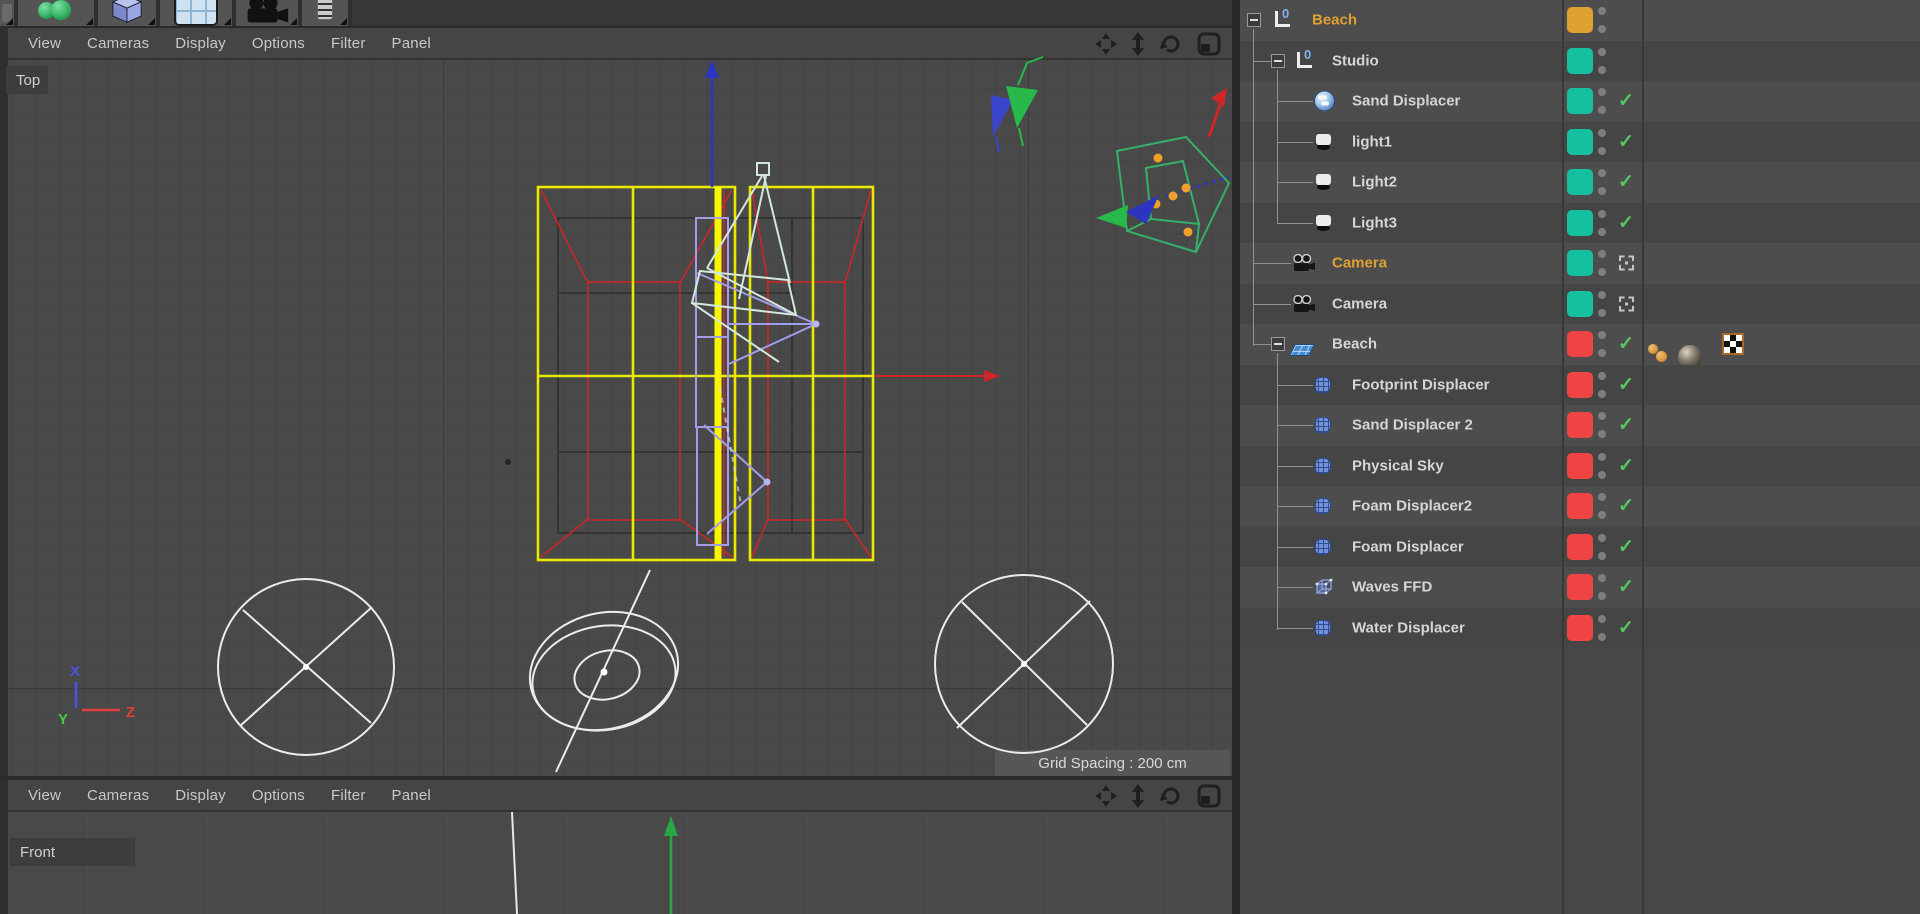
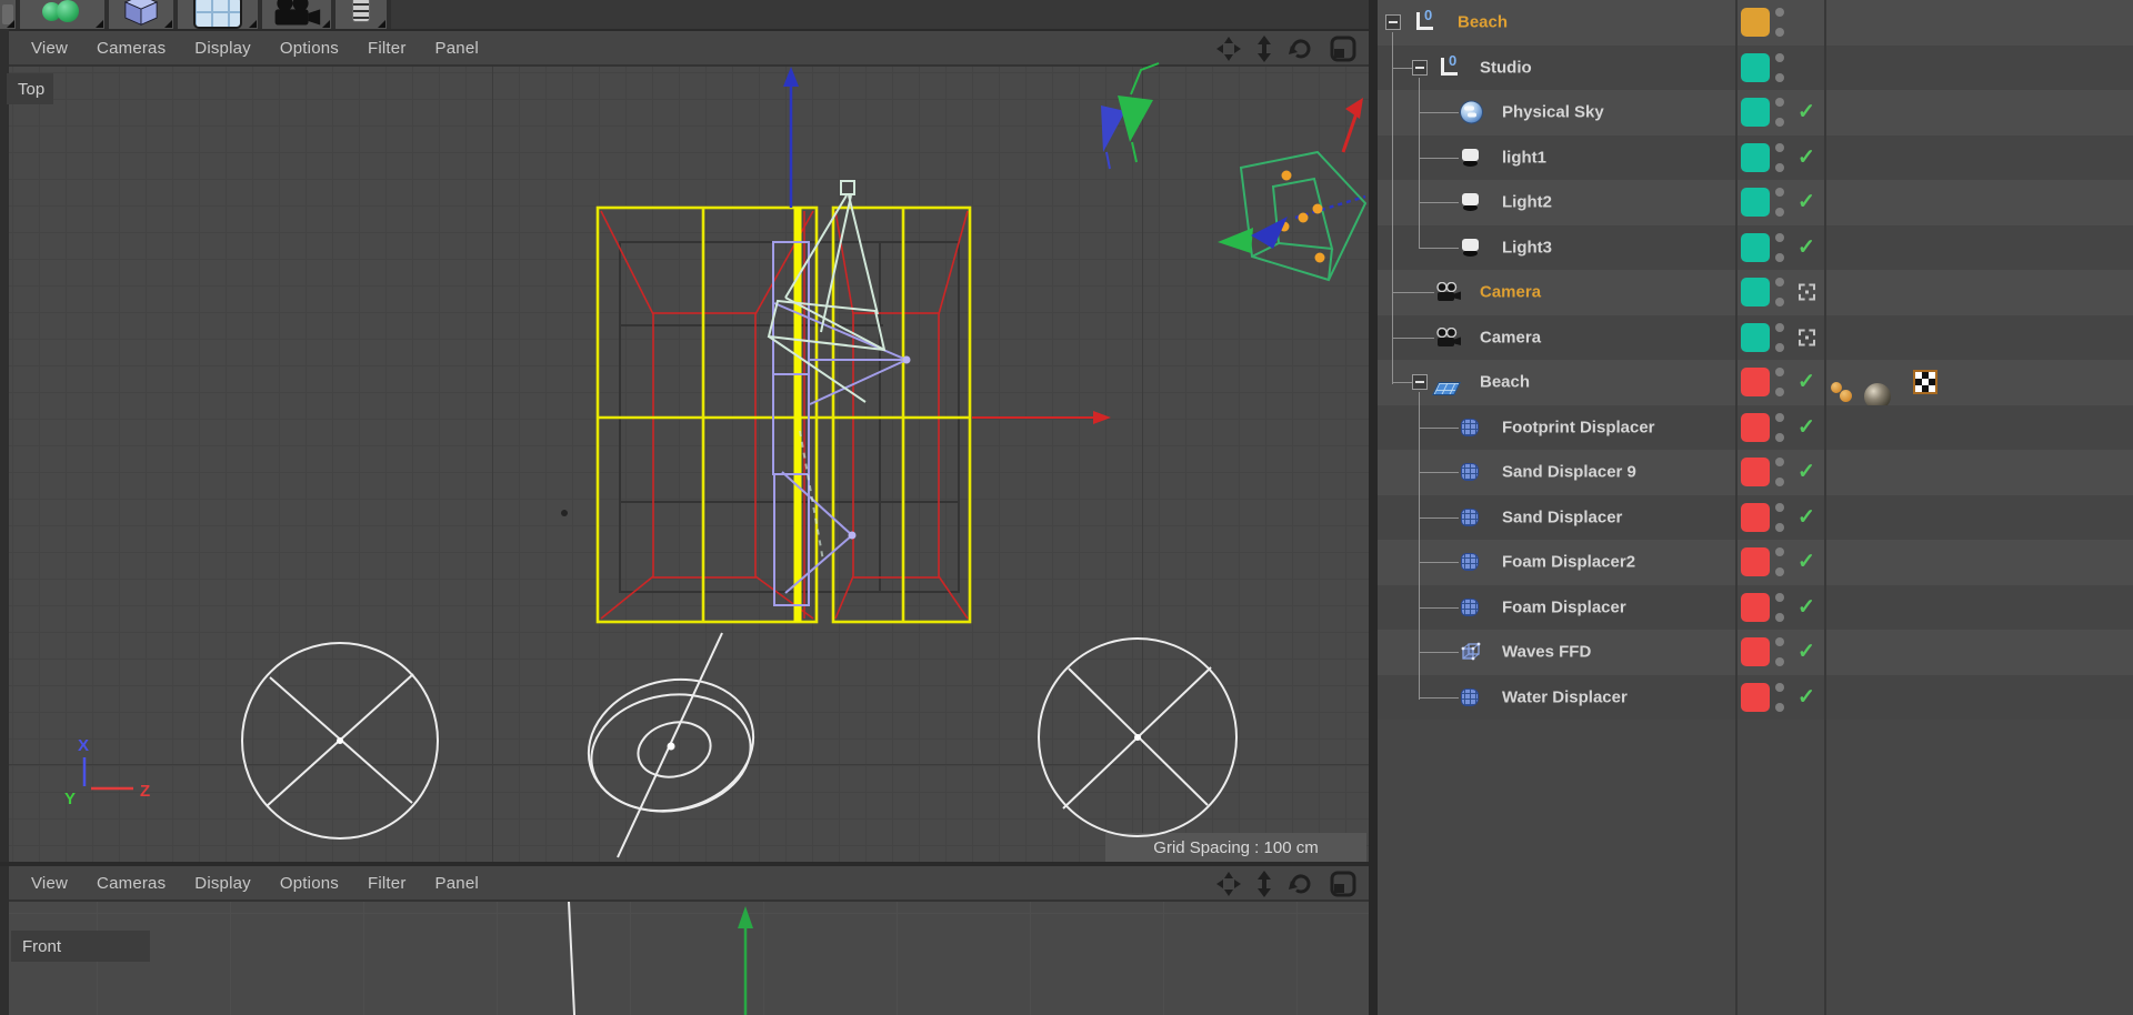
  View
  Cameras
  Display
  Options
  Filter
  Panel
  Top
- Grid Spacing : 200 cm
+ Grid Spacing : 100 cm
  View
  Cameras
  Display
  Options
  Filter
  Panel
  Front
  X
  Y
  Z
  0
  Beach
  0
  Studio
- Sand Displacer
+ Physical Sky
  ✓
  light1
  ✓
  Light2
  ✓
  Light3
  ✓
  Camera
  Camera
  Beach
  ✓
  Footprint Displacer
  ✓
- Sand Displacer 2
+ Sand Displacer 9
  ✓
- Physical Sky
+ Sand Displacer
  ✓
  Foam Displacer2
  ✓
  Foam Displacer
  ✓
  Waves FFD
  ✓
  Water Displacer
  ✓
